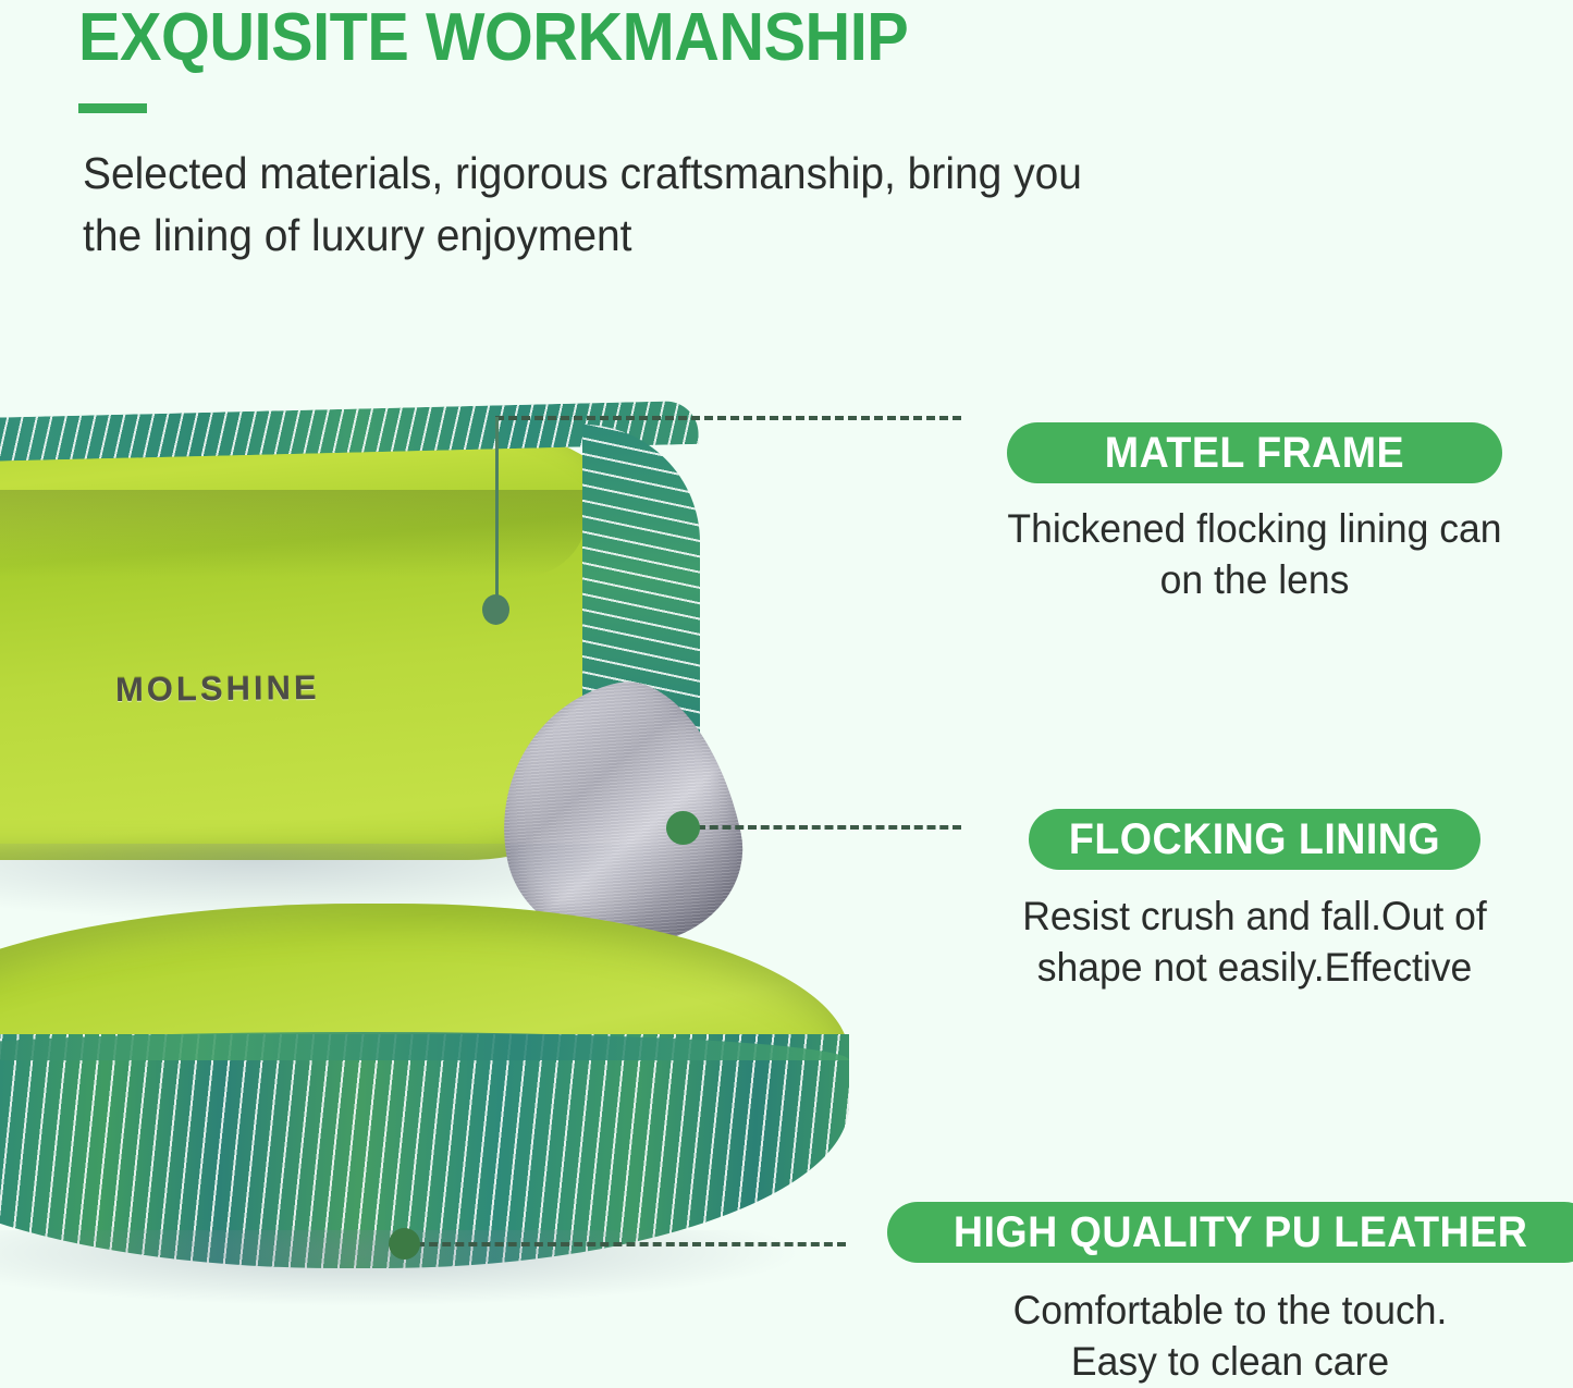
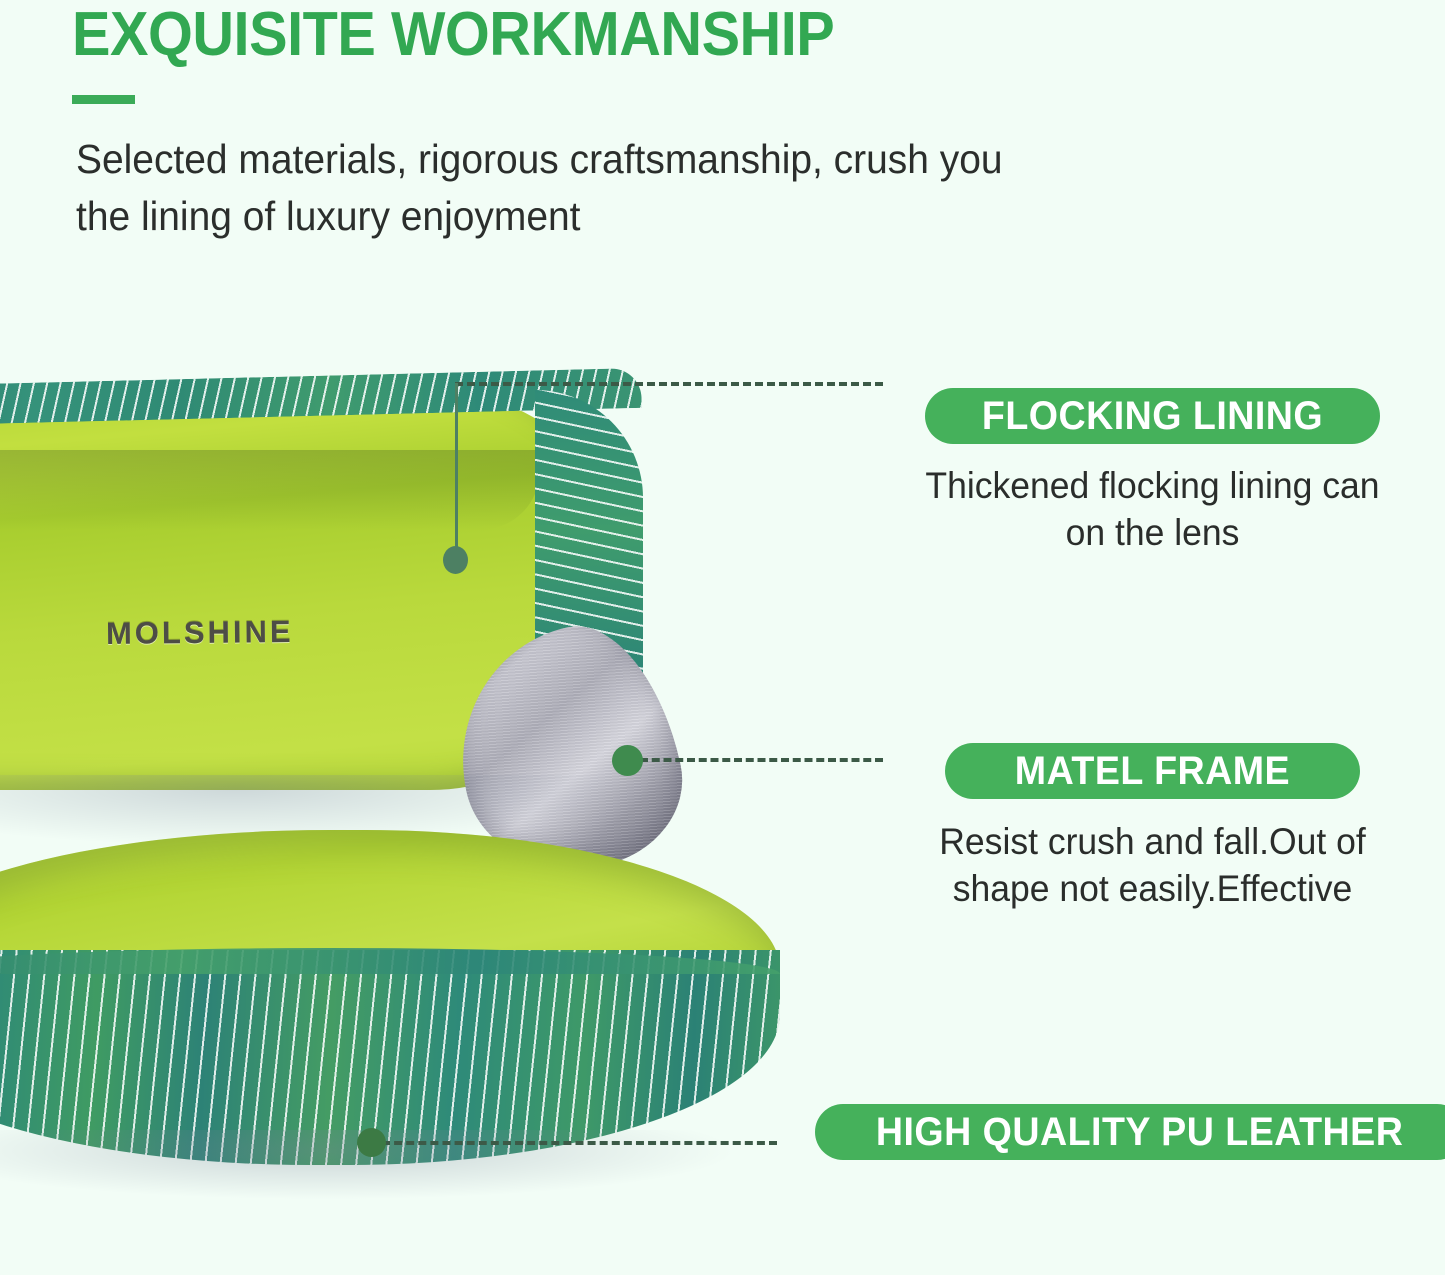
  EXQUISITE WORKMANSHIP
- Selected materials, rigorous craftsmanship, bring you
+ Selected materials, rigorous craftsmanship, crush you
  the lining of luxury enjoyment
  MOLSHINE
- MATEL FRAME
+ FLOCKING LINING
  Thickened flocking lining can
  on the lens
- FLOCKING LINING
+ MATEL FRAME
  Resist crush and fall.Out of
  shape not easily.Effective
  HIGH QUALITY PU LEATHER
- Comfortable to the touch.
- Easy to clean care
